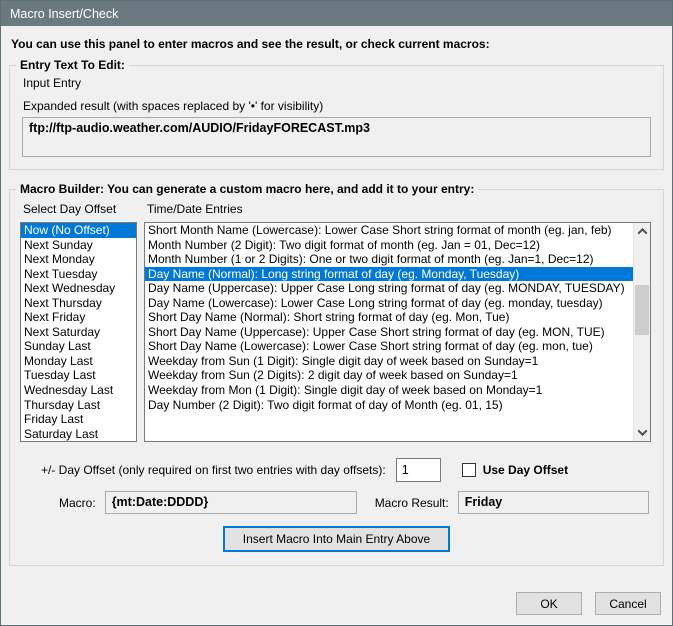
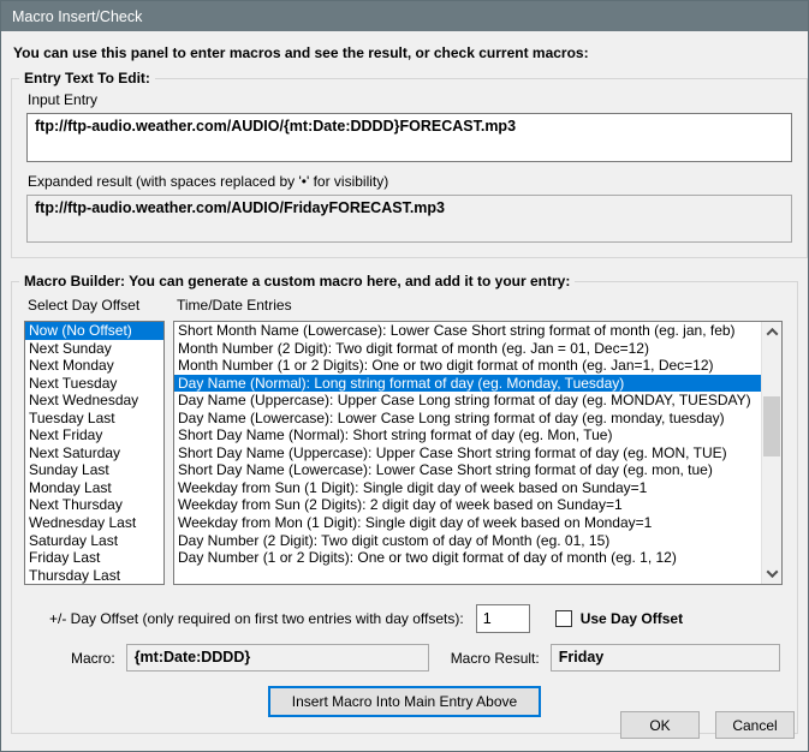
  Macro Insert/Check
  You can use this panel to enter macros and see the result, or check current macros:
  Entry Text To Edit:
  Input Entry
+ ftp://ftp-audio.weather.com/AUDIO/{mt:Date:DDDD}FORECAST.mp3
  Expanded result (with spaces replaced by '•' for visibility)
  ftp://ftp-audio.weather.com/AUDIO/FridayFORECAST.mp3
  Macro Builder: You can generate a custom macro here, and add it to your entry:
  Select Day Offset
  Now (No Offset)
  Next Sunday
  Next Monday
  Next Tuesday
  Next Wednesday
- Next Thursday
+ Tuesday Last
  Next Friday
  Next Saturday
  Sunday Last
  Monday Last
- Tuesday Last
+ Next Thursday
  Wednesday Last
- Thursday Last
+ Saturday Last
  Friday Last
- Saturday Last
+ Thursday Last
  Time/Date Entries
  Short Month Name (Lowercase): Lower Case Short string format of month (eg. jan, feb)
  Month Number (2 Digit): Two digit format of month (eg. Jan = 01, Dec=12)
  Month Number (1 or 2 Digits): One or two digit format of month (eg. Jan=1, Dec=12)
  Day Name (Normal): Long string format of day (eg. Monday, Tuesday)
  Day Name (Uppercase): Upper Case Long string format of day (eg. MONDAY, TUESDAY)
  Day Name (Lowercase): Lower Case Long string format of day (eg. monday, tuesday)
  Short Day Name (Normal): Short string format of day (eg. Mon, Tue)
  Short Day Name (Uppercase): Upper Case Short string format of day (eg. MON, TUE)
  Short Day Name (Lowercase): Lower Case Short string format of day (eg. mon, tue)
  Weekday from Sun (1 Digit): Single digit day of week based on Sunday=1
  Weekday from Sun (2 Digits): 2 digit day of week based on Sunday=1
  Weekday from Mon (1 Digit): Single digit day of week based on Monday=1
- Day Number (2 Digit): Two digit format of day of Month (eg. 01, 15)
+ Day Number (2 Digit): Two digit custom of day of Month (eg. 01, 15)
+ Day Number (1 or 2 Digits): One or two digit format of day of month (eg. 1, 12)
  +/- Day Offset (only required on first two entries with day offsets):
  1
  Use Day Offset
  Macro:
  {mt:Date:DDDD}
  Macro Result:
  Friday
  Insert Macro Into Main Entry Above
  OK
  Cancel
